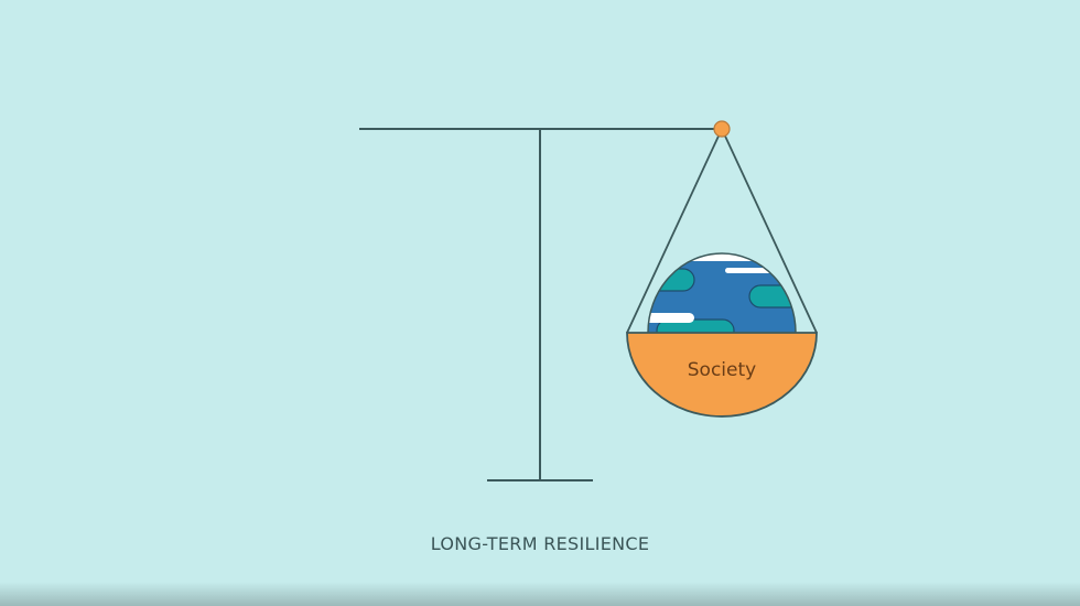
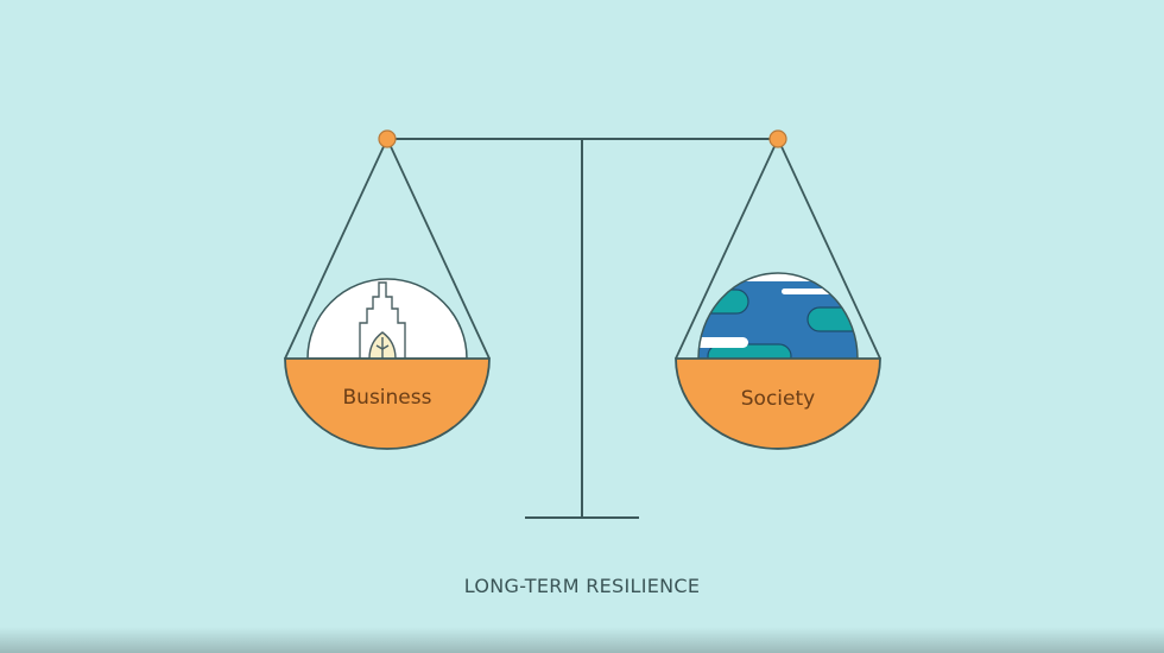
+ Business
  Society
  LONG-TERM RESILIENCE
